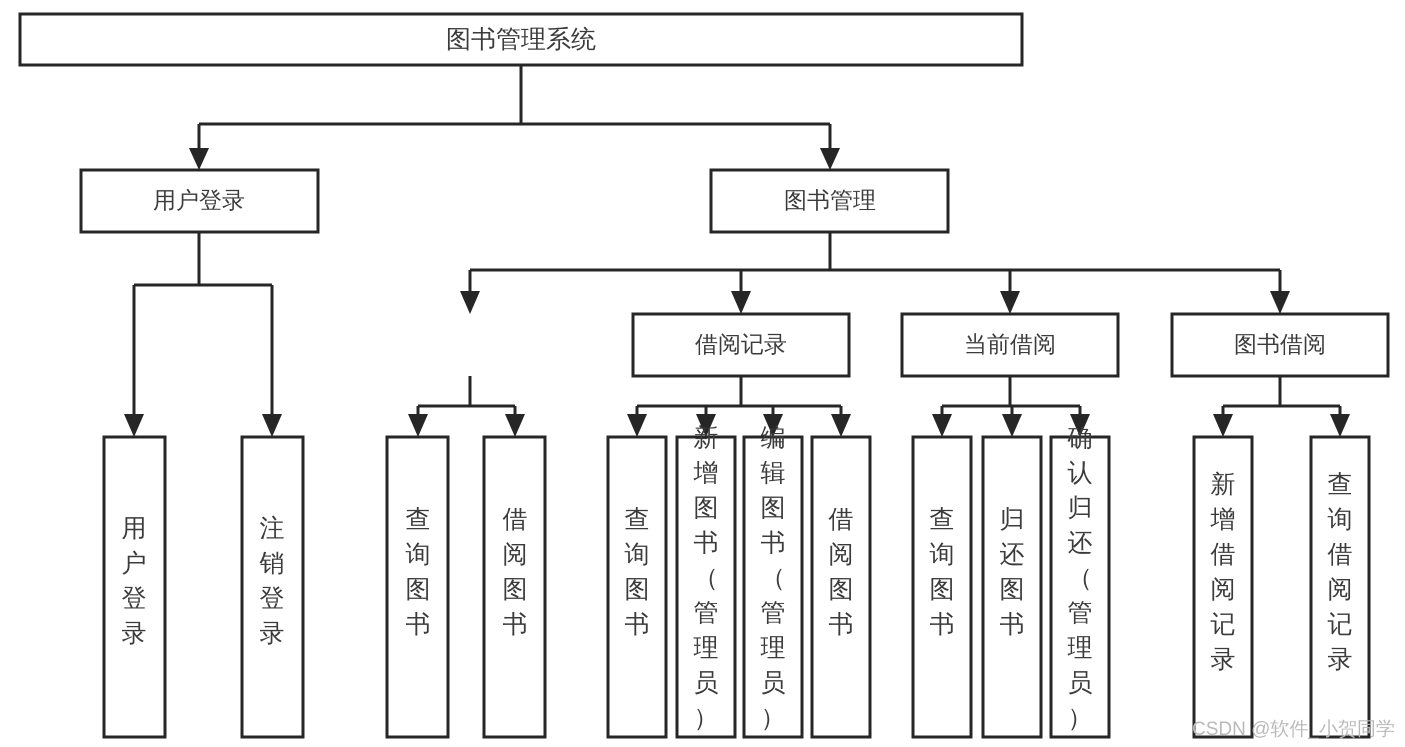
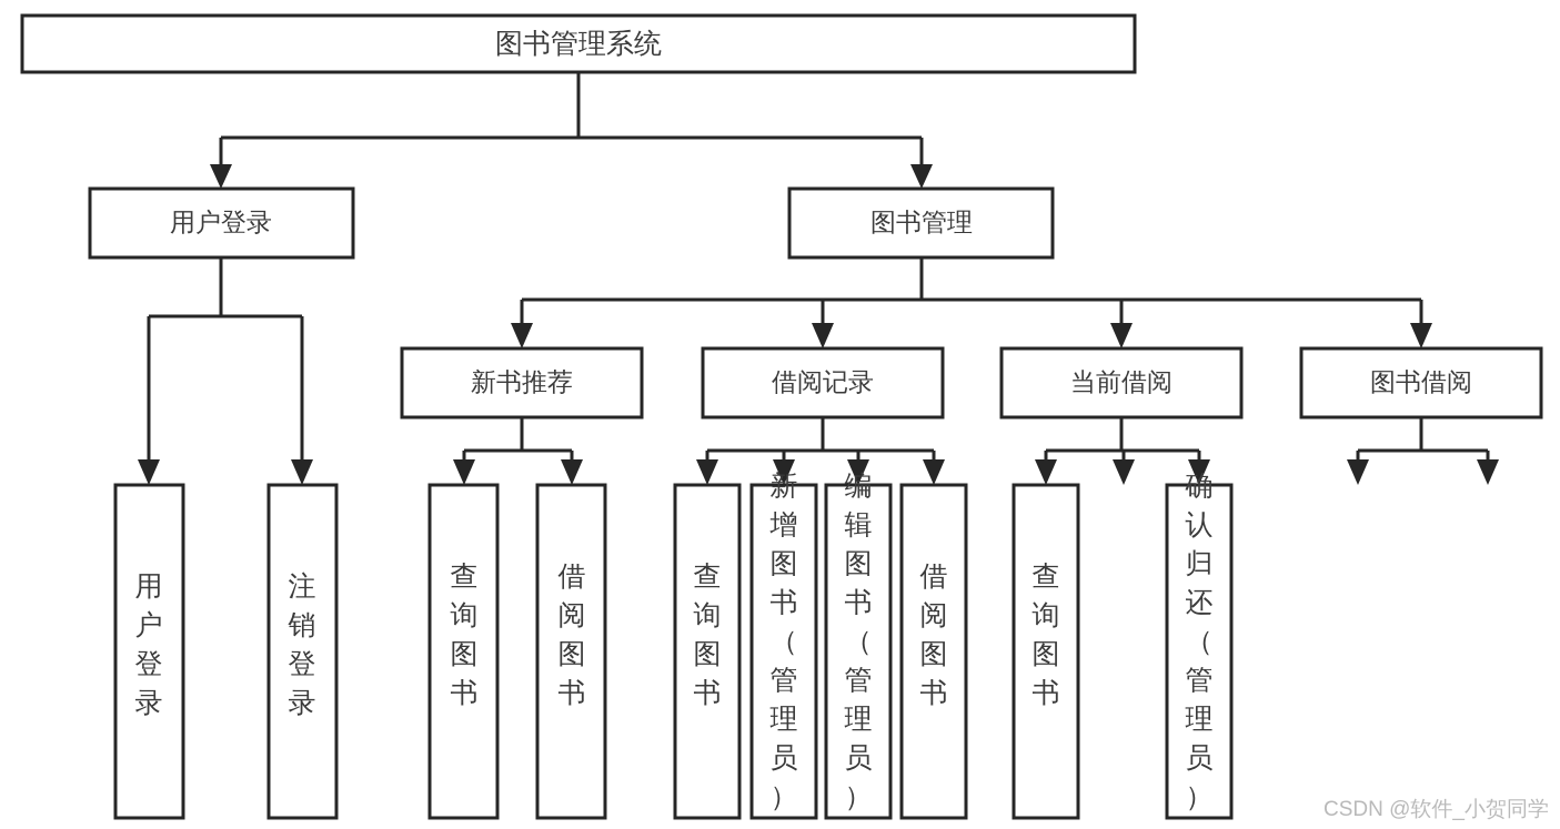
  图书管理系统
  用户登录
  图书管理
+ 新书推荐
  借阅记录
  当前借阅
  图书借阅
  用户登录
  注销登录
  查询图书
  借阅图书
  查询图书
  新增图书（管理员）
  编辑图书（管理员）
  借阅图书
  查询图书
- 归还图书
  确认归还（管理员）
- 新增借阅记录
- 查询借阅记录
  CSDN @软件_小贺同学
